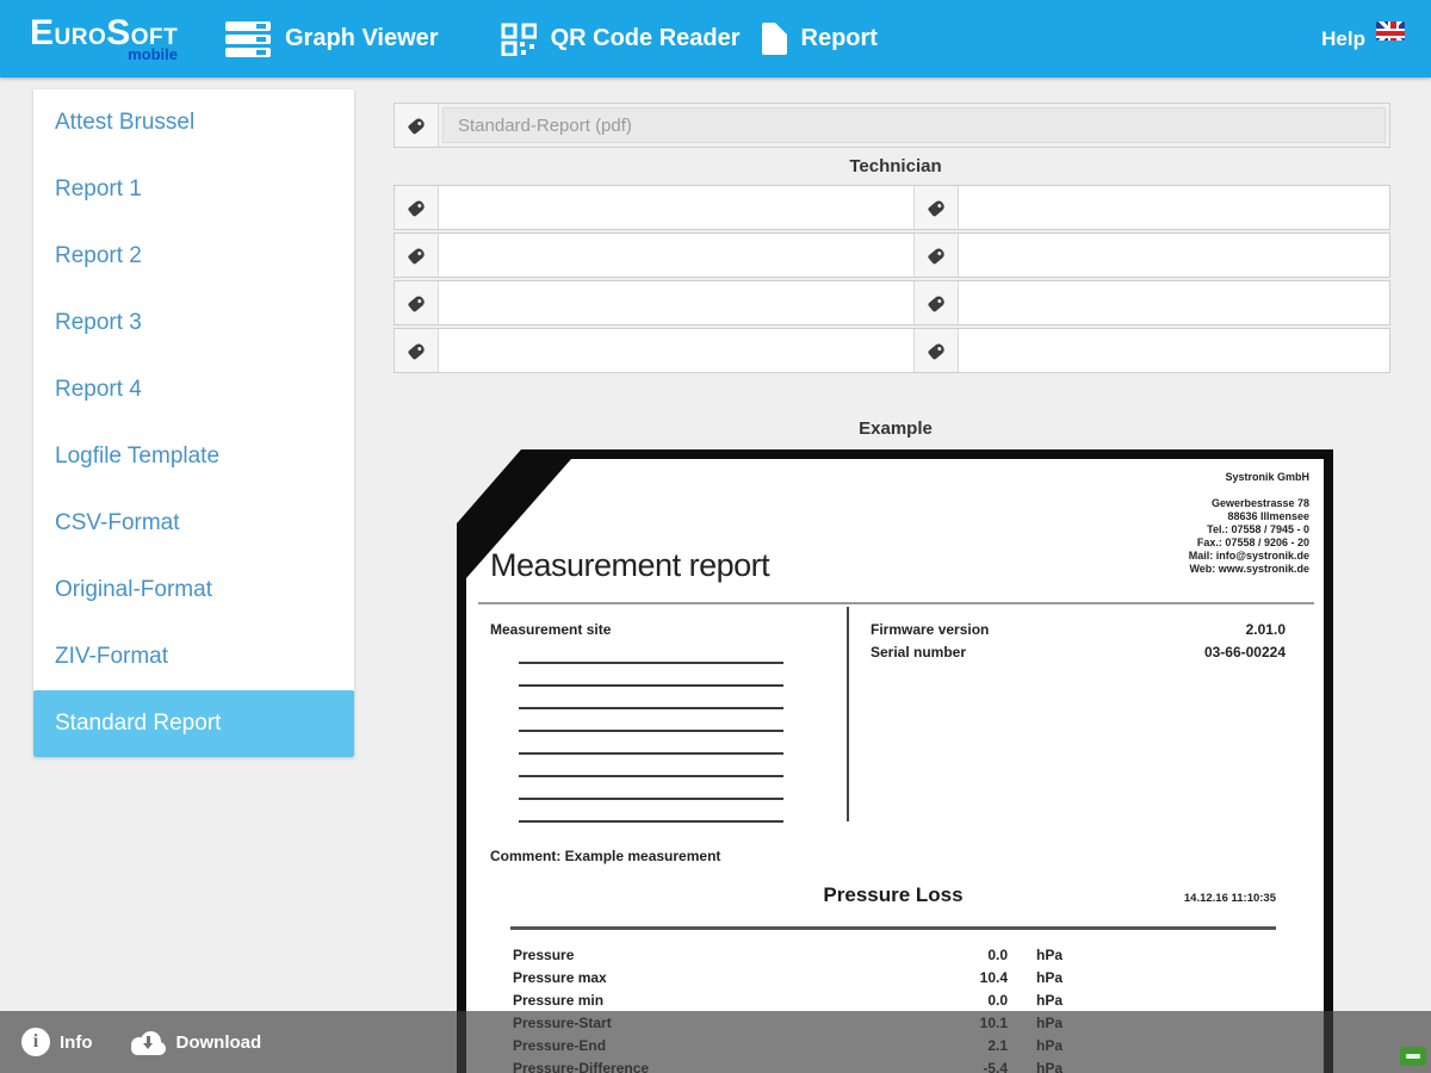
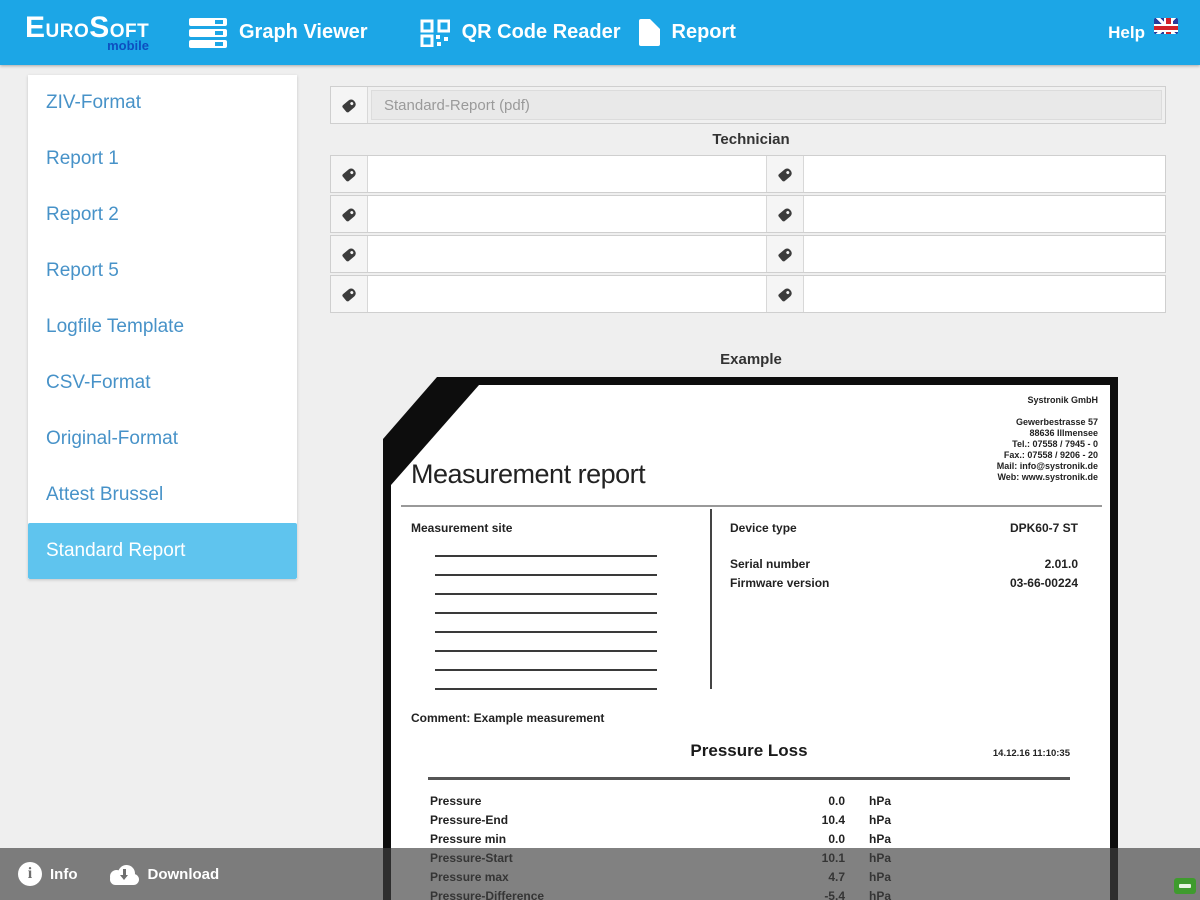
  EUROSOFT
  mobile
  Graph Viewer
  QR Code Reader
  Report
  Help
- Attest Brussel
+ ZIV-Format
  Report 1
  Report 2
- Report 3
+ Report 5
- Report 4
  Logfile Template
  CSV-Format
  Original-Format
- ZIV-Format
+ Attest Brussel
  Standard Report
  Standard-Report (pdf)
  Technician
  Example
  Systronik GmbH
- Gewerbestrasse 78
+ Gewerbestrasse 57
  88636 Illmensee
  Tel.: 07558 / 7945 - 0
  Fax.: 07558 / 9206 - 20
  Mail: info@systronik.de
  Web: www.systronik.de
  Measurement report
  Measurement site
+ Device type
+ DPK60-7 ST
- Firmware version
+ Serial number
  2.01.0
- Serial number
+ Firmware version
  03-66-00224
  Comment: Example measurement
  Pressure Loss
  14.12.16 11:10:35
  Pressure
  0.0
  hPa
- Pressure max
+ Pressure-End
  10.4
  hPa
  Pressure min
  0.0
  hPa
  Pressure-Start
  10.1
  hPa
- Pressure-End
+ Pressure max
- 2.1
+ 4.7
  hPa
  Pressure-Difference
  -5.4
  hPa
  i
  Info
  Download
